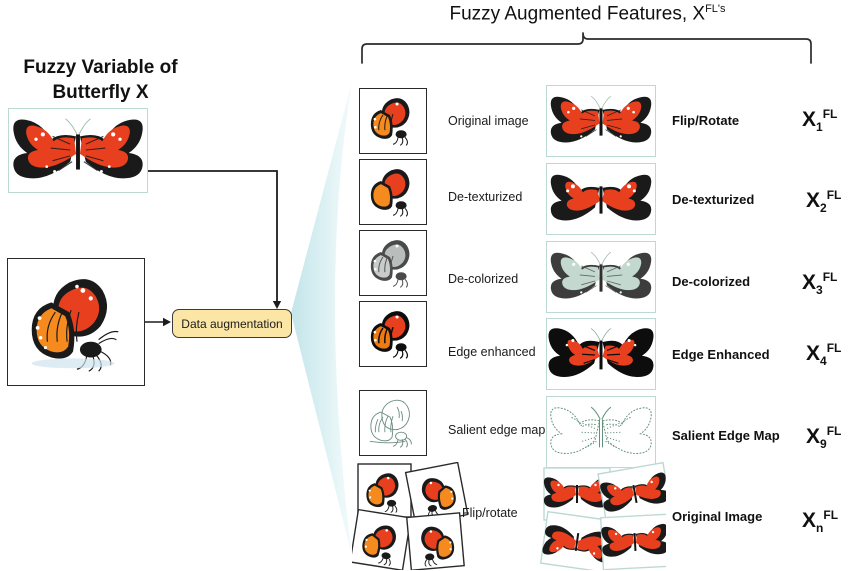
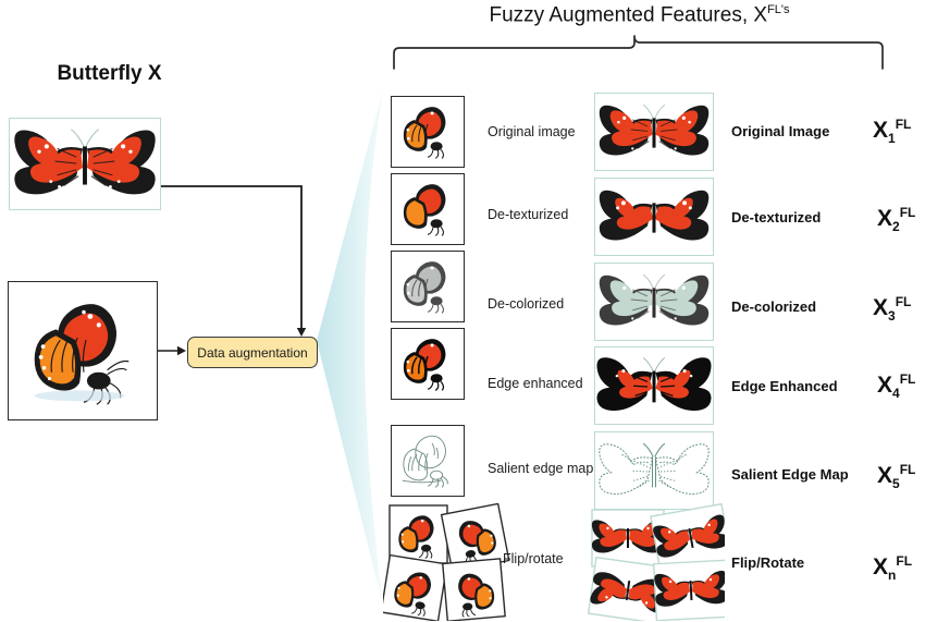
- Fuzzy Variable of
  Butterfly X
  Fuzzy Augmented Features, XFL's
  Data augmentation
  Original image
- Flip/Rotate
+ Original Image
  X1FL
  De-texturized
  De-texturized
  X2FL
  De-colorized
  De-colorized
  X3FL
  Edge enhanced
  Edge Enhanced
  X4FL
  Salient edge map
  Salient Edge Map
- X9FL
+ X5FL
  Flip/rotate
- Original Image
+ Flip/Rotate
  XnFL
